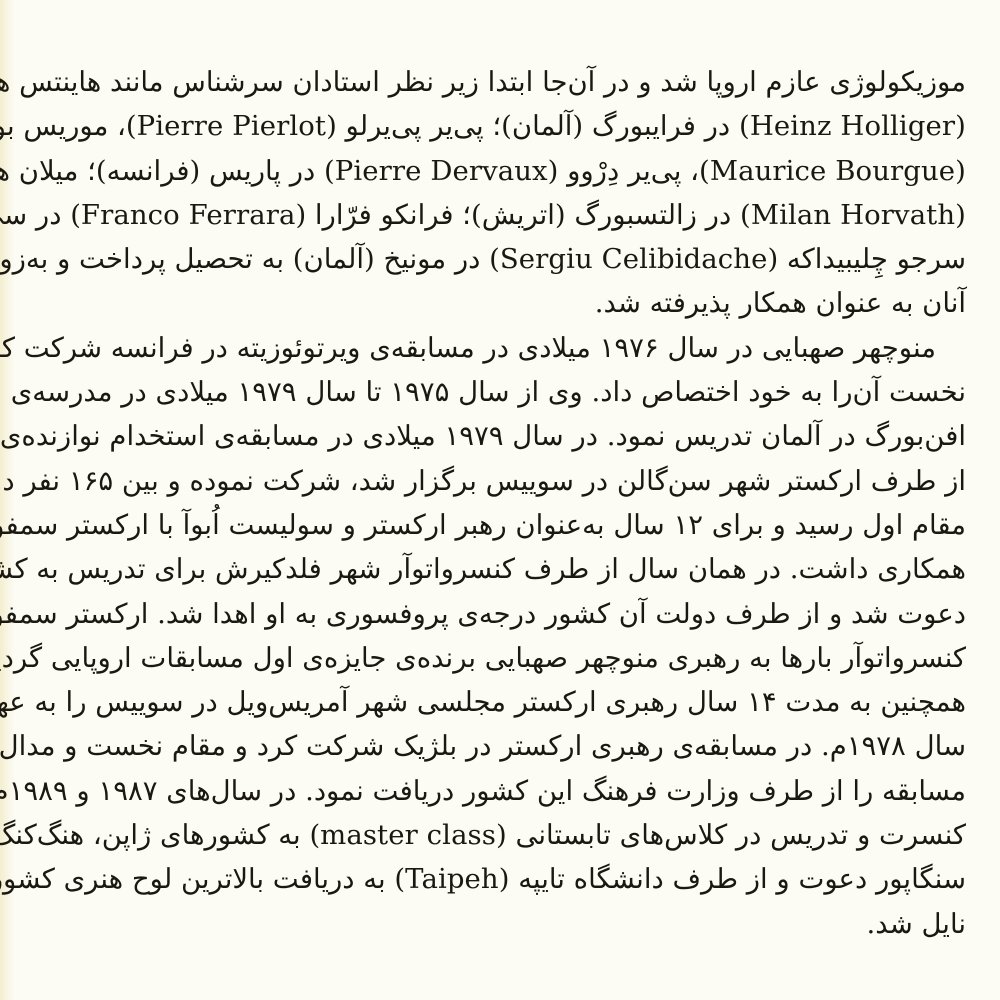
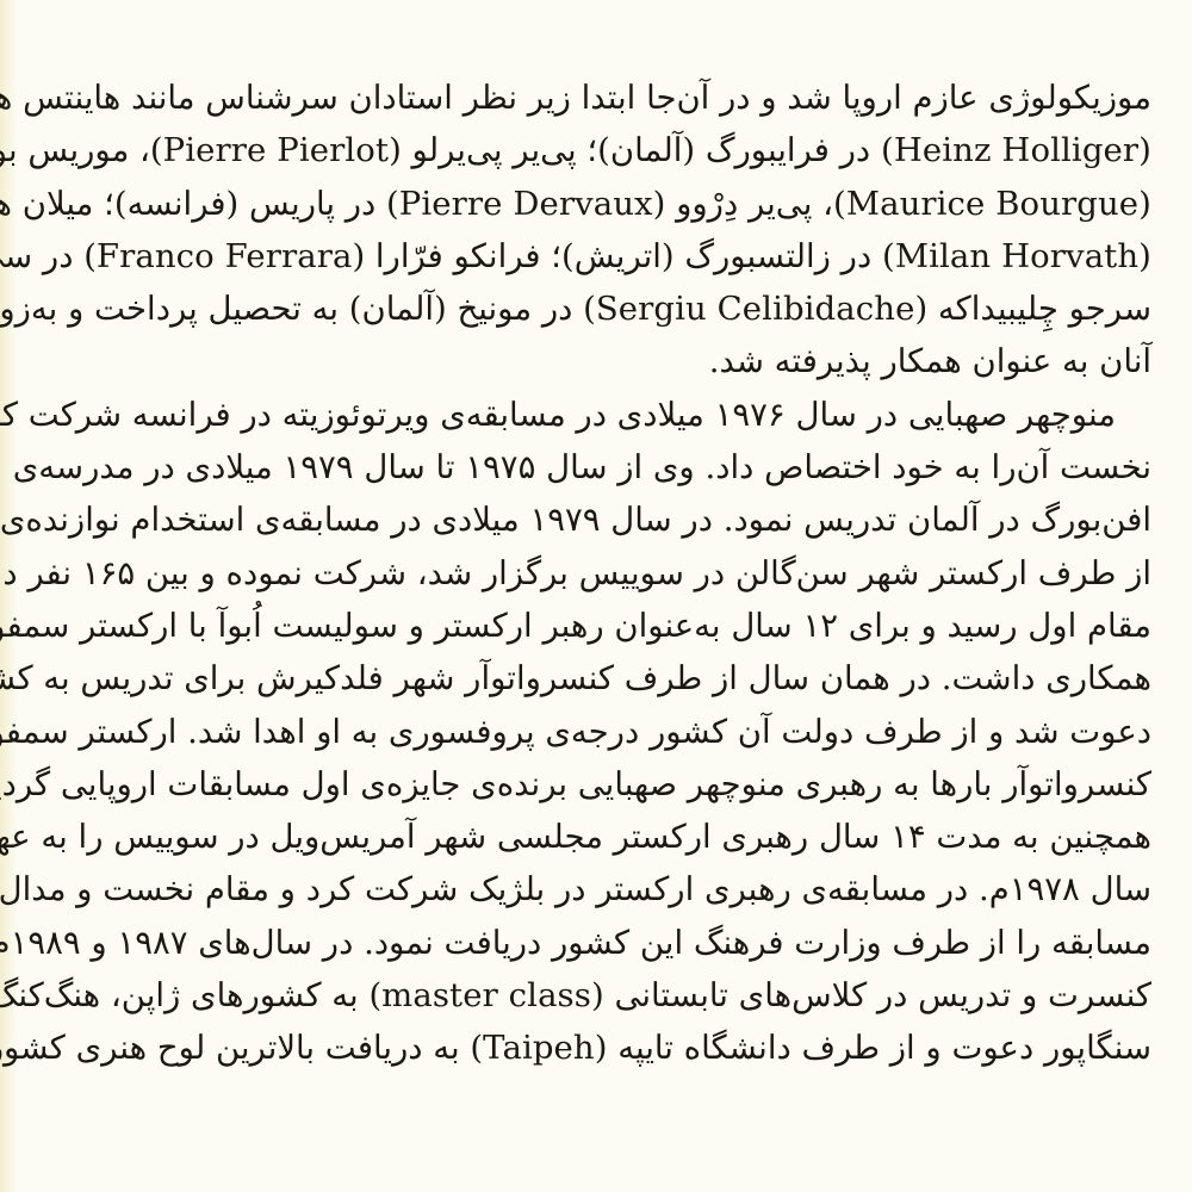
  موزیکولوژی عازم اروپا شد و در آن‌جا ابتدا زیر نظر استادان سرشناس مانند هاینتس ه
  (Heinz Holliger) در فرایبورگ (آلمان)؛ پی‌یر پی‌یرلو (Pierre Pierlot)، موریس ب
  (Maurice Bourgue)، پییر دِرْوو (Pierre Dervaux) در پاریس (فرانسه)؛ میلان ه
  (Milan Horvath) در زالتسبورگ (اتریش)؛ فرانکو فرّارا (Franco Ferrara) در س
  سرجو چِلیبیداکه (Sergiu Celibidache) در مونیخ (آلمان) به تحصیل پرداخت و به‌زو
  آنان به عنوان همکار پذیرفته شد.
  منوچهر صهبایی در سال ۱۹۷۶ میلادی در مسابقه‌ی ویرتوئوزیته در فرانسه شرکت ک
  نخست آن‌را به خود اختصاص داد. وی از سال ۱۹۷۵ تا سال ۱۹۷۹ میلادی در مدرسه‌ی
  افن‌بورگ در آلمان تدریس نمود. در سال ۱۹۷۹ میلادی در مسابقه‌ی استخدام نوازنده‌ی
  از طرف ارکستر شهر سن‌گالن در سوییس برگزار شد، شرکت نموده و بین ۱۶۵ نفر د
  مقام اول رسید و برای ۱۲ سال به‌عنوان رهبر ارکستر و سولیست اُبوآ با ارکستر سمف
  همکاری داشت. در همان سال از طرف کنسرواتوآر شهر فلدکیرش برای تدریس به کش
  دعوت شد و از طرف دولت آن کشور درجه‌ی پروفسوری به او اهدا شد. ارکستر سمف
  کنسرواتوآر بارها به رهبری منوچهر صهبایی برنده‌ی جایزه‌ی اول مسابقات اروپایی گرد
  همچنین به مدت ۱۴ سال رهبری ارکستر مجلسی شهر آمریس‌ویل در سوییس را به عه
  سال ۱۹۷۸م. در مسابقه‌ی رهبری ارکستر در بلژیک شرکت کرد و مقام نخست و مدال
  مسابقه را از طرف وزارت فرهنگ این کشور دریافت نمود. در سال‌های ۱۹۸۷ و ۱۹۸۹م
  کنسرت و تدریس در کلاس‌های تابستانی (master class) به کشورهای ژاپن، هنگ‌کنگ
  سنگاپور دعوت و از طرف دانشگاه تایپه (Taipeh) به دریافت بالاترین لوح هنری کشو
- نایل شد.
